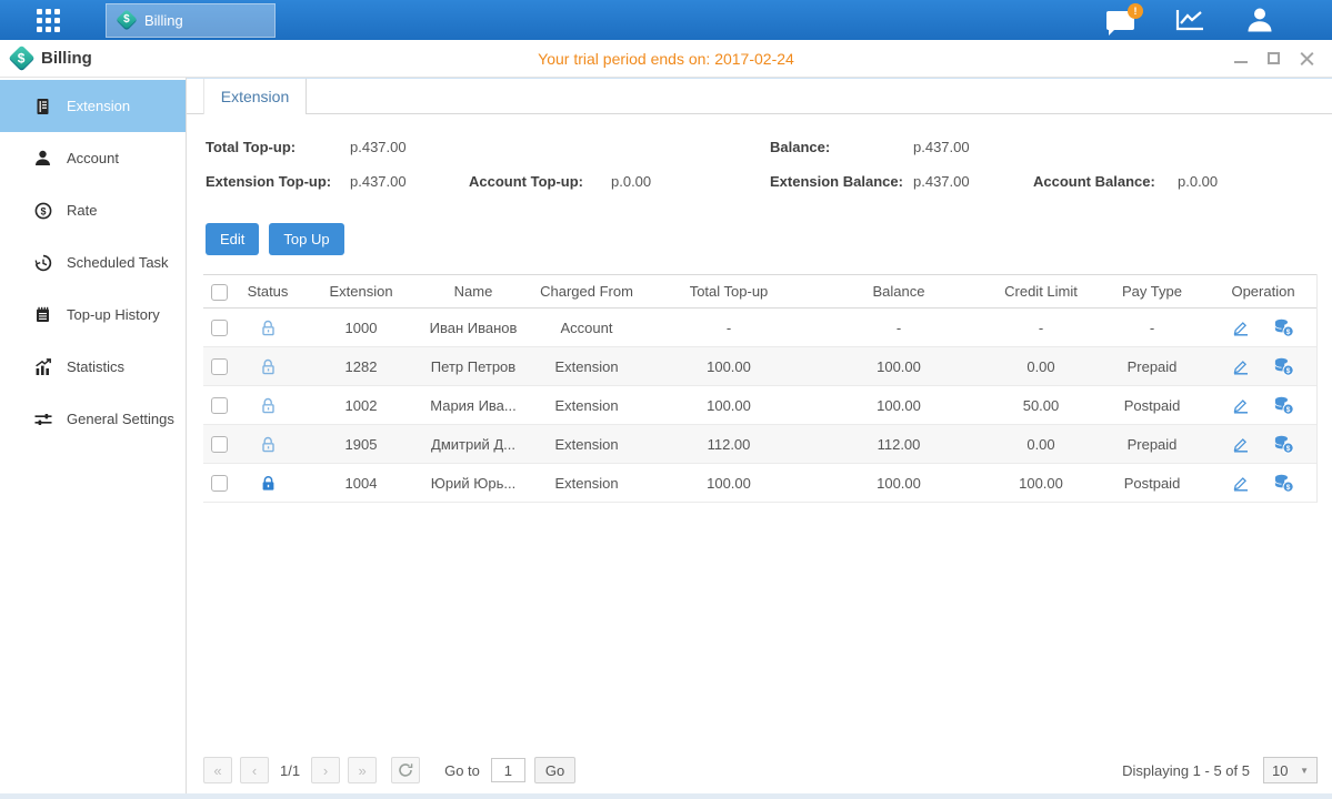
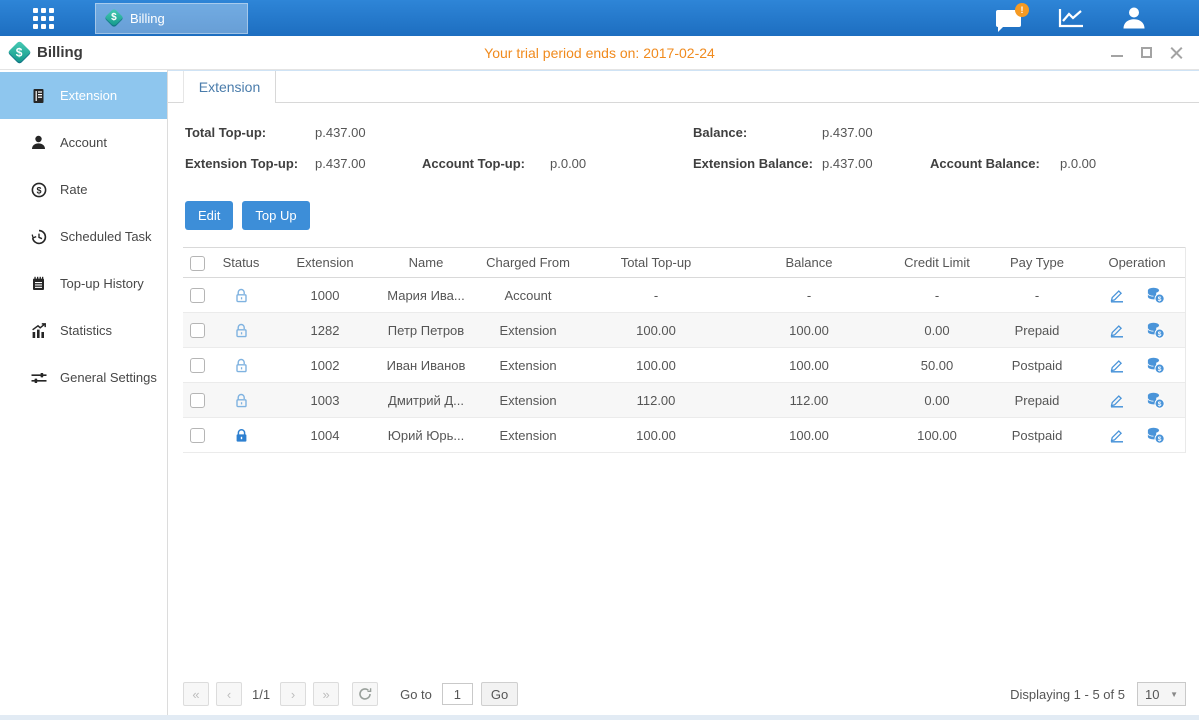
  Billing
  !
  Billing
  Your trial period ends on: 2017-02-24
  Extension
  Account
  $
  Rate
  Scheduled Task
  Top-up History
  Statistics
  General Settings
  Extension
  Total Top-up:
  p.437.00
  Balance:
  p.437.00
  Extension Top-up:
  p.437.00
  Account Top-up:
  p.0.00
  Extension Balance:
  p.437.00
  Account Balance:
  p.0.00
  Edit
  Top Up
  	Status	Extension	Name	Charged From	Total Top-up	Balance	Credit Limit	Pay Type	Operation
- 		1000	Иван Иванов	Account	-	-	-	-
+ 		1000	Мария Ива...	Account	-	-	-	-
  		1282	Петр Петров	Extension	100.00	100.00	0.00	Prepaid
- 		1002	Мария Ива...	Extension	100.00	100.00	50.00	Postpaid
+ 		1002	Иван Иванов	Extension	100.00	100.00	50.00	Postpaid
- 		1905	Дмитрий Д...	Extension	112.00	112.00	0.00	Prepaid
+ 		1003	Дмитрий Д...	Extension	112.00	112.00	0.00	Prepaid
  		1004	Юрий Юрь...	Extension	100.00	100.00	100.00	Postpaid
  «
  ‹
  1/1
  ›
  »
  Go to
  1
  Go
  Displaying 1 - 5 of 5
  10
  ▼
